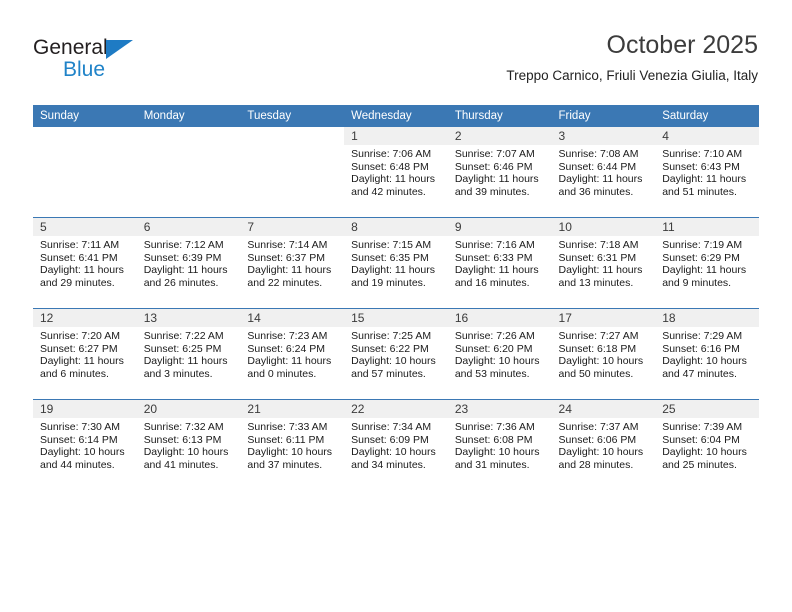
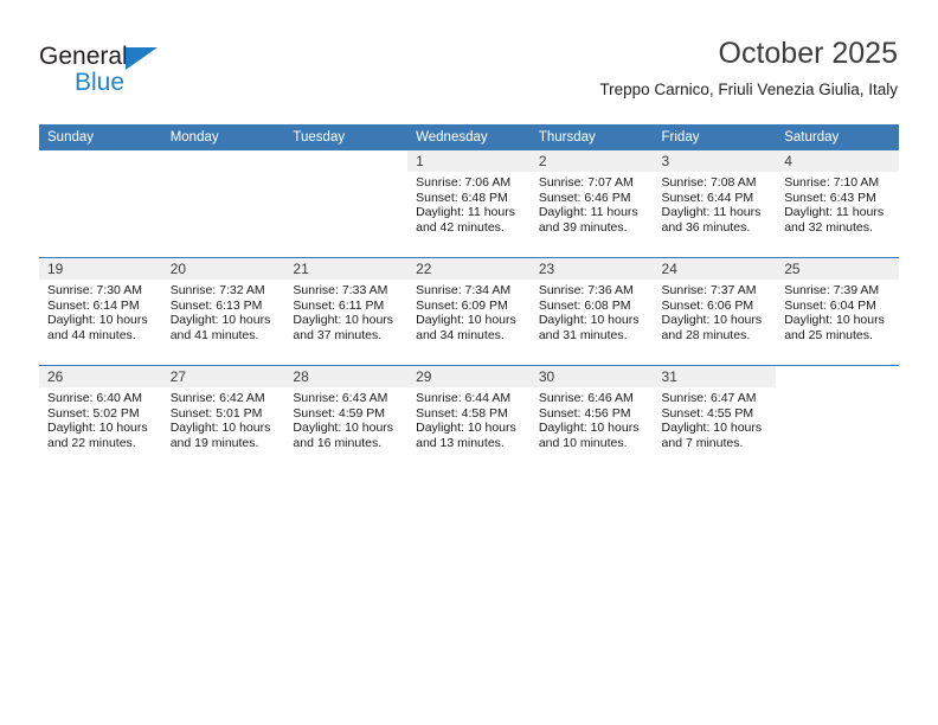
  General
  Blue
  October 2025
  Treppo Carnico, Friuli Venezia Giulia, Italy
  Sunday	Monday	Tuesday	Wednesday	Thursday	Friday	Saturday
- 			1Sunrise: 7:06 AMSunset: 6:48 PMDaylight: 11 hoursand 42 minutes.	2Sunrise: 7:07 AMSunset: 6:46 PMDaylight: 11 hoursand 39 minutes.	3Sunrise: 7:08 AMSunset: 6:44 PMDaylight: 11 hoursand 36 minutes.	4Sunrise: 7:10 AMSunset: 6:43 PMDaylight: 11 hoursand 51 minutes.
+ 			1Sunrise: 7:06 AMSunset: 6:48 PMDaylight: 11 hoursand 42 minutes.	2Sunrise: 7:07 AMSunset: 6:46 PMDaylight: 11 hoursand 39 minutes.	3Sunrise: 7:08 AMSunset: 6:44 PMDaylight: 11 hoursand 36 minutes.	4Sunrise: 7:10 AMSunset: 6:43 PMDaylight: 11 hoursand 32 minutes.
- 5Sunrise: 7:11 AMSunset: 6:41 PMDaylight: 11 hoursand 29 minutes.	6Sunrise: 7:12 AMSunset: 6:39 PMDaylight: 11 hoursand 26 minutes.	7Sunrise: 7:14 AMSunset: 6:37 PMDaylight: 11 hoursand 22 minutes.	8Sunrise: 7:15 AMSunset: 6:35 PMDaylight: 11 hoursand 19 minutes.	9Sunrise: 7:16 AMSunset: 6:33 PMDaylight: 11 hoursand 16 minutes.	10Sunrise: 7:18 AMSunset: 6:31 PMDaylight: 11 hoursand 13 minutes.	11Sunrise: 7:19 AMSunset: 6:29 PMDaylight: 11 hoursand 9 minutes.
- 12Sunrise: 7:20 AMSunset: 6:27 PMDaylight: 11 hoursand 6 minutes.	13Sunrise: 7:22 AMSunset: 6:25 PMDaylight: 11 hoursand 3 minutes.	14Sunrise: 7:23 AMSunset: 6:24 PMDaylight: 11 hoursand 0 minutes.	15Sunrise: 7:25 AMSunset: 6:22 PMDaylight: 10 hoursand 57 minutes.	16Sunrise: 7:26 AMSunset: 6:20 PMDaylight: 10 hoursand 53 minutes.	17Sunrise: 7:27 AMSunset: 6:18 PMDaylight: 10 hoursand 50 minutes.	18Sunrise: 7:29 AMSunset: 6:16 PMDaylight: 10 hoursand 47 minutes.
  19Sunrise: 7:30 AMSunset: 6:14 PMDaylight: 10 hoursand 44 minutes.	20Sunrise: 7:32 AMSunset: 6:13 PMDaylight: 10 hoursand 41 minutes.	21Sunrise: 7:33 AMSunset: 6:11 PMDaylight: 10 hoursand 37 minutes.	22Sunrise: 7:34 AMSunset: 6:09 PMDaylight: 10 hoursand 34 minutes.	23Sunrise: 7:36 AMSunset: 6:08 PMDaylight: 10 hoursand 31 minutes.	24Sunrise: 7:37 AMSunset: 6:06 PMDaylight: 10 hoursand 28 minutes.	25Sunrise: 7:39 AMSunset: 6:04 PMDaylight: 10 hoursand 25 minutes.
+ 26Sunrise: 6:40 AMSunset: 5:02 PMDaylight: 10 hoursand 22 minutes.	27Sunrise: 6:42 AMSunset: 5:01 PMDaylight: 10 hoursand 19 minutes.	28Sunrise: 6:43 AMSunset: 4:59 PMDaylight: 10 hoursand 16 minutes.	29Sunrise: 6:44 AMSunset: 4:58 PMDaylight: 10 hoursand 13 minutes.	30Sunrise: 6:46 AMSunset: 4:56 PMDaylight: 10 hoursand 10 minutes.	31Sunrise: 6:47 AMSunset: 4:55 PMDaylight: 10 hoursand 7 minutes.
